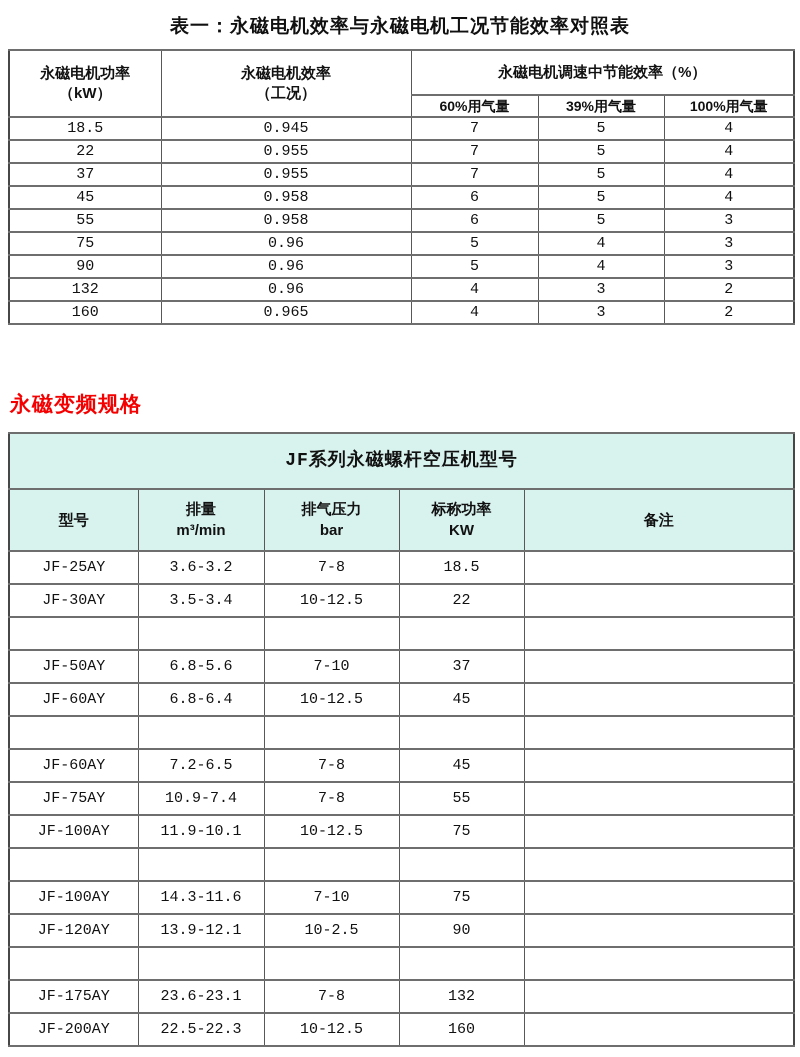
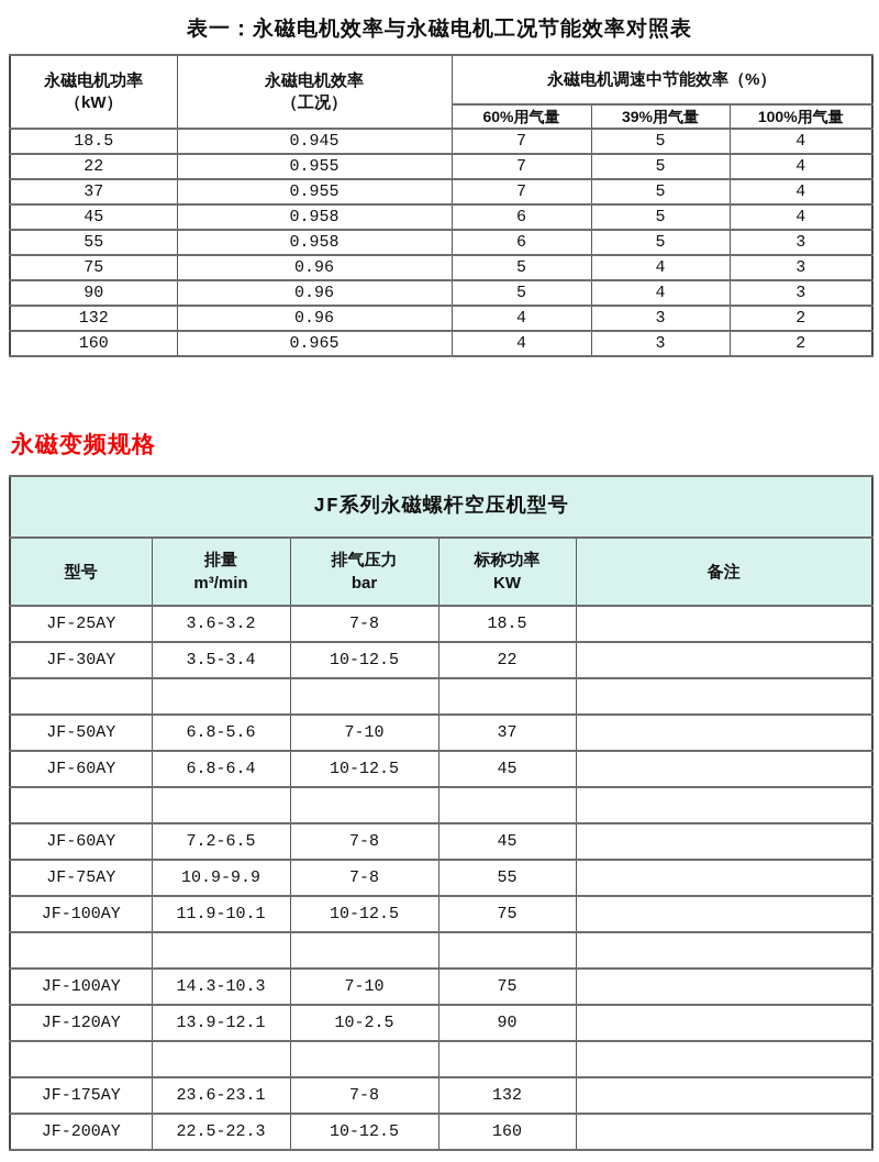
  表一：永磁电机效率与永磁电机工况节能效率对照表
  永磁电机功率 （kW）	永磁电机效率 （工况）	永磁电机调速中节能效率（%）
  60%用气量	39%用气量	100%用气量
  18.5	0.945	7	5	4
  22	0.955	7	5	4
  37	0.955	7	5	4
  45	0.958	6	5	4
  55	0.958	6	5	3
  75	0.96	5	4	3
  90	0.96	5	4	3
  132	0.96	4	3	2
  160	0.965	4	3	2
  永磁变频规格
  JF系列永磁螺杆空压机型号
  型号	排量 m³/min	排气压力 bar	标称功率 KW	备注
  JF-25AY	3.6-3.2	7-8	18.5
  JF-30AY	3.5-3.4	10-12.5	22
  JF-50AY	6.8-5.6	7-10	37
  JF-60AY	6.8-6.4	10-12.5	45
  JF-60AY	7.2-6.5	7-8	45
- JF-75AY	10.9-7.4	7-8	55
+ JF-75AY	10.9-9.9	7-8	55
  JF-100AY	11.9-10.1	10-12.5	75
- JF-100AY	14.3-11.6	7-10	75
+ JF-100AY	14.3-10.3	7-10	75
  JF-120AY	13.9-12.1	10-2.5	90
  JF-175AY	23.6-23.1	7-8	132
  JF-200AY	22.5-22.3	10-12.5	160
